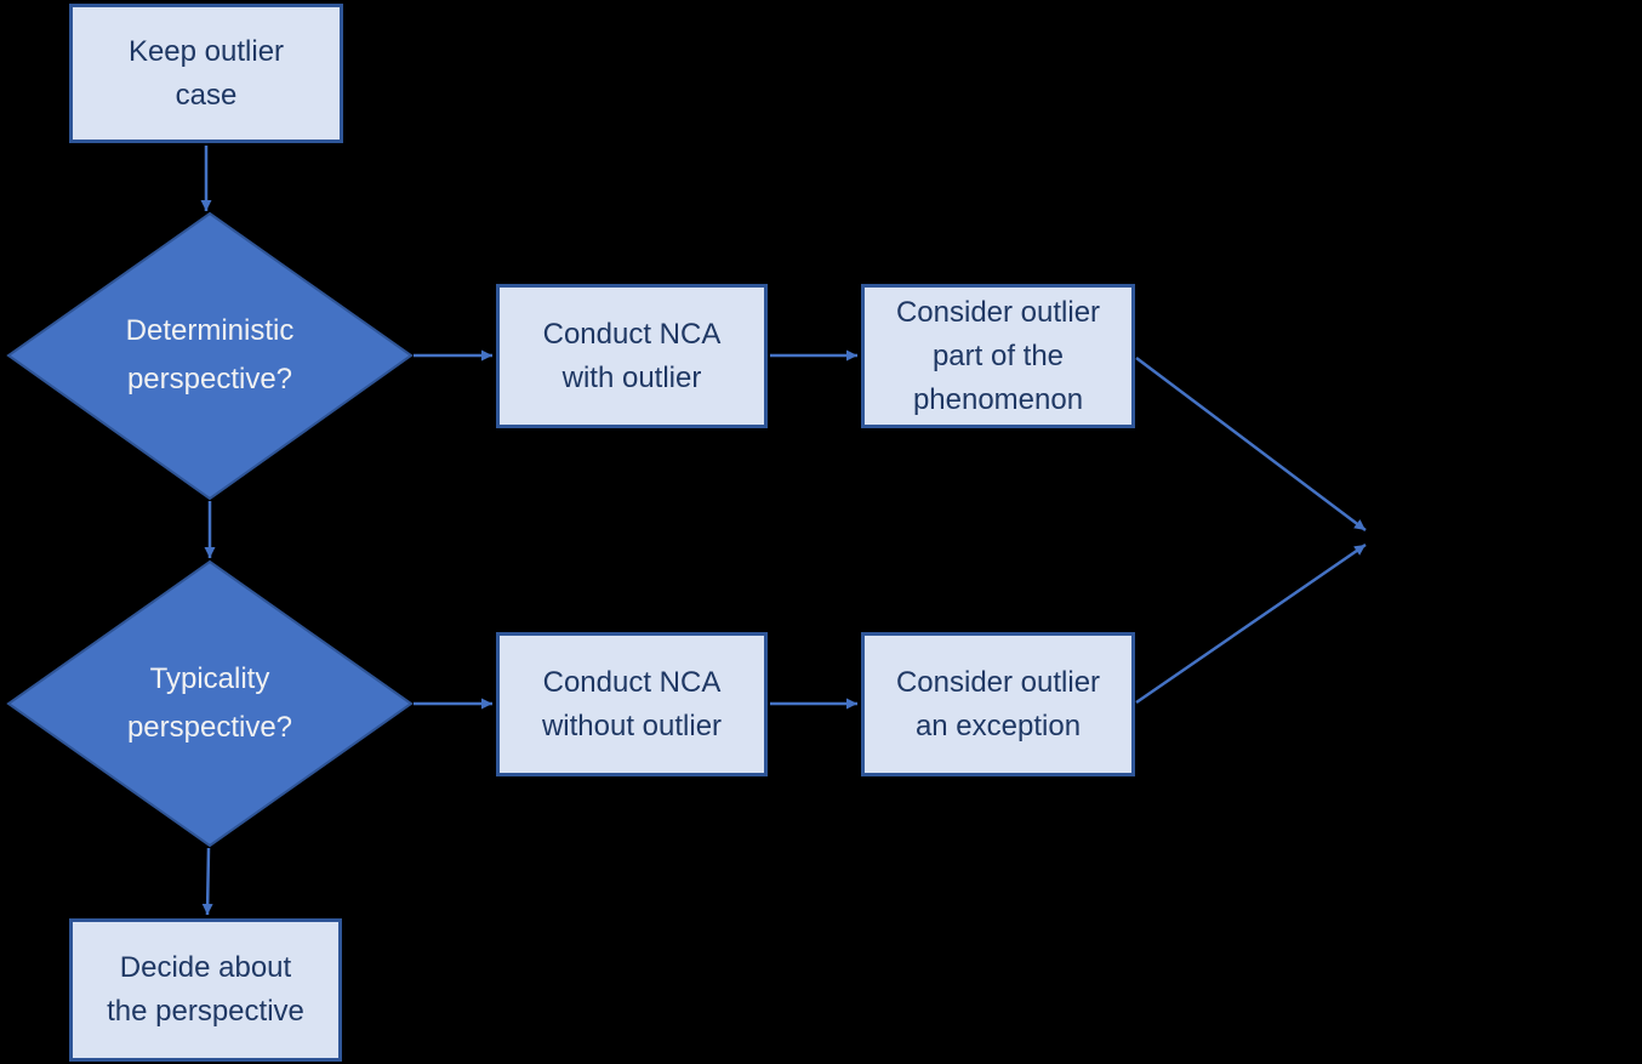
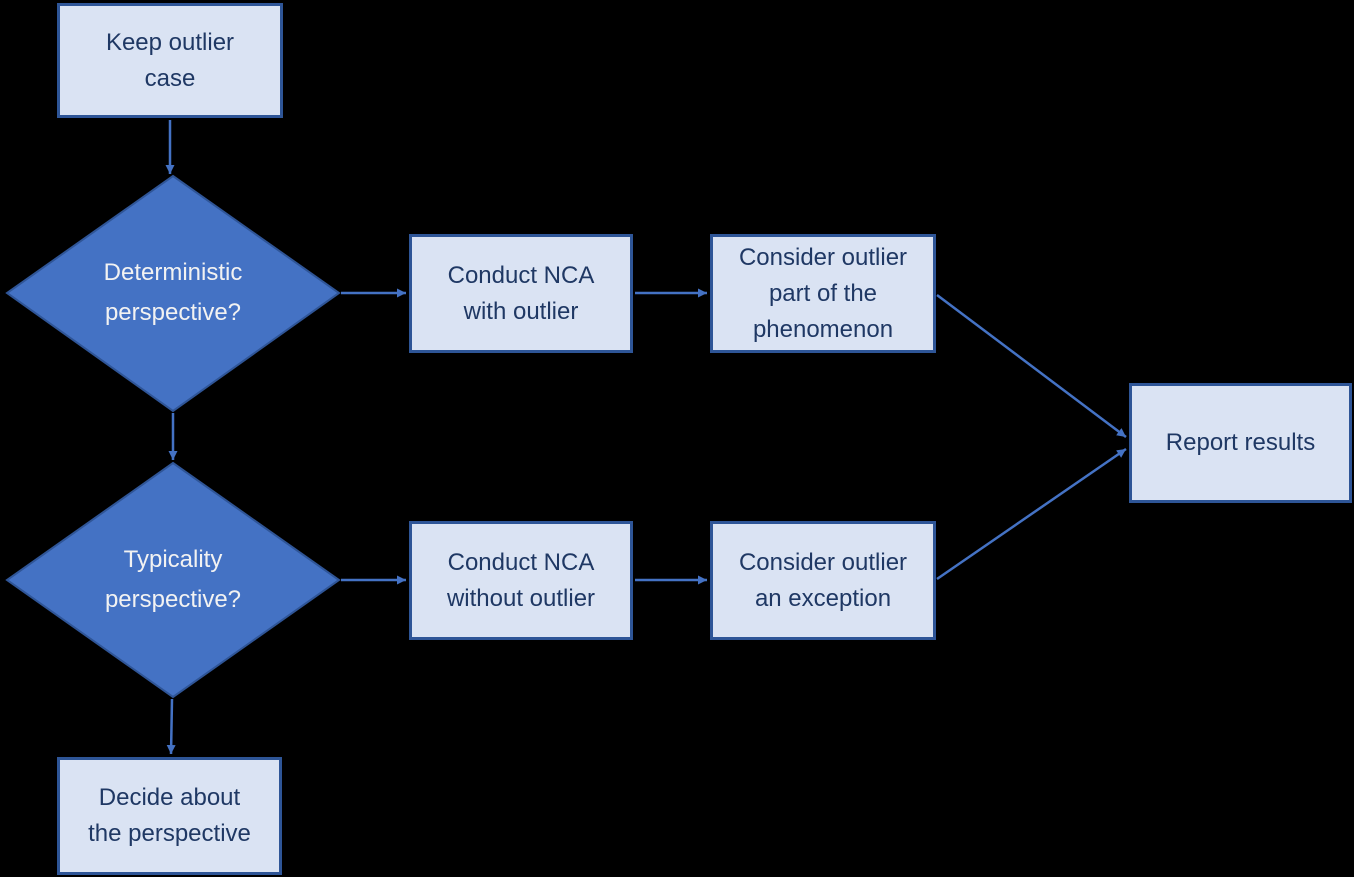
  Keep outlier
  case
  Conduct NCA
  with outlier
  Consider outlier
  part of the
  phenomenon
+ Report results
  Conduct NCA
  without outlier
  Consider outlier
  an exception
  Decide about
  the perspective
  Deterministic
  perspective?
  Typicality
  perspective?
